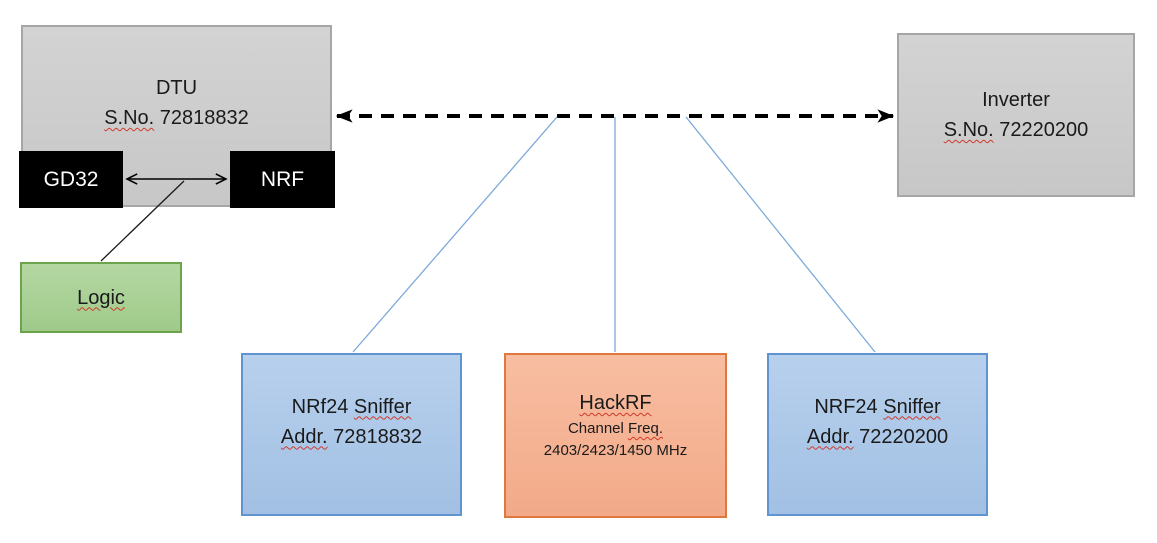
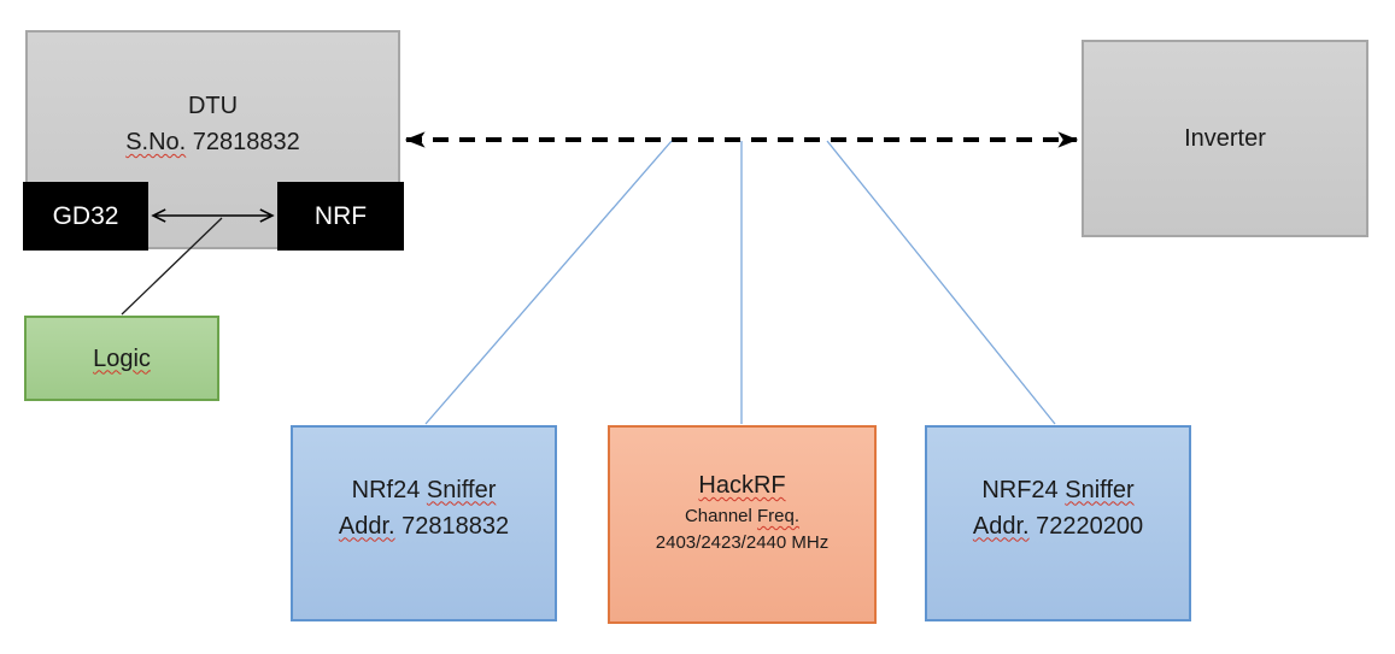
  DTU
  S.No. 72818832
  GD32
  NRF
  Logic
  Inverter
- S.No. 72220200
  NRf24 Sniffer
  Addr. 72818832
  HackRF
  Channel Freq.
- 2403/2423/1450 MHz
+ 2403/2423/2440 MHz
  NRF24 Sniffer
  Addr. 72220200
